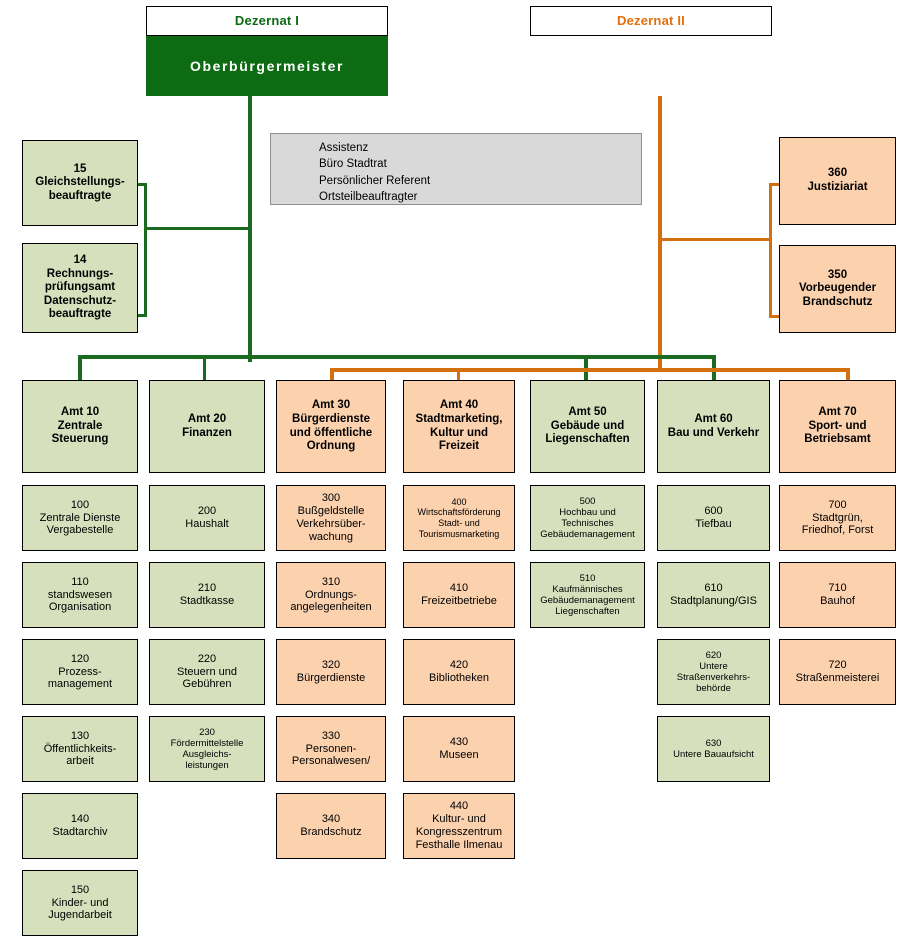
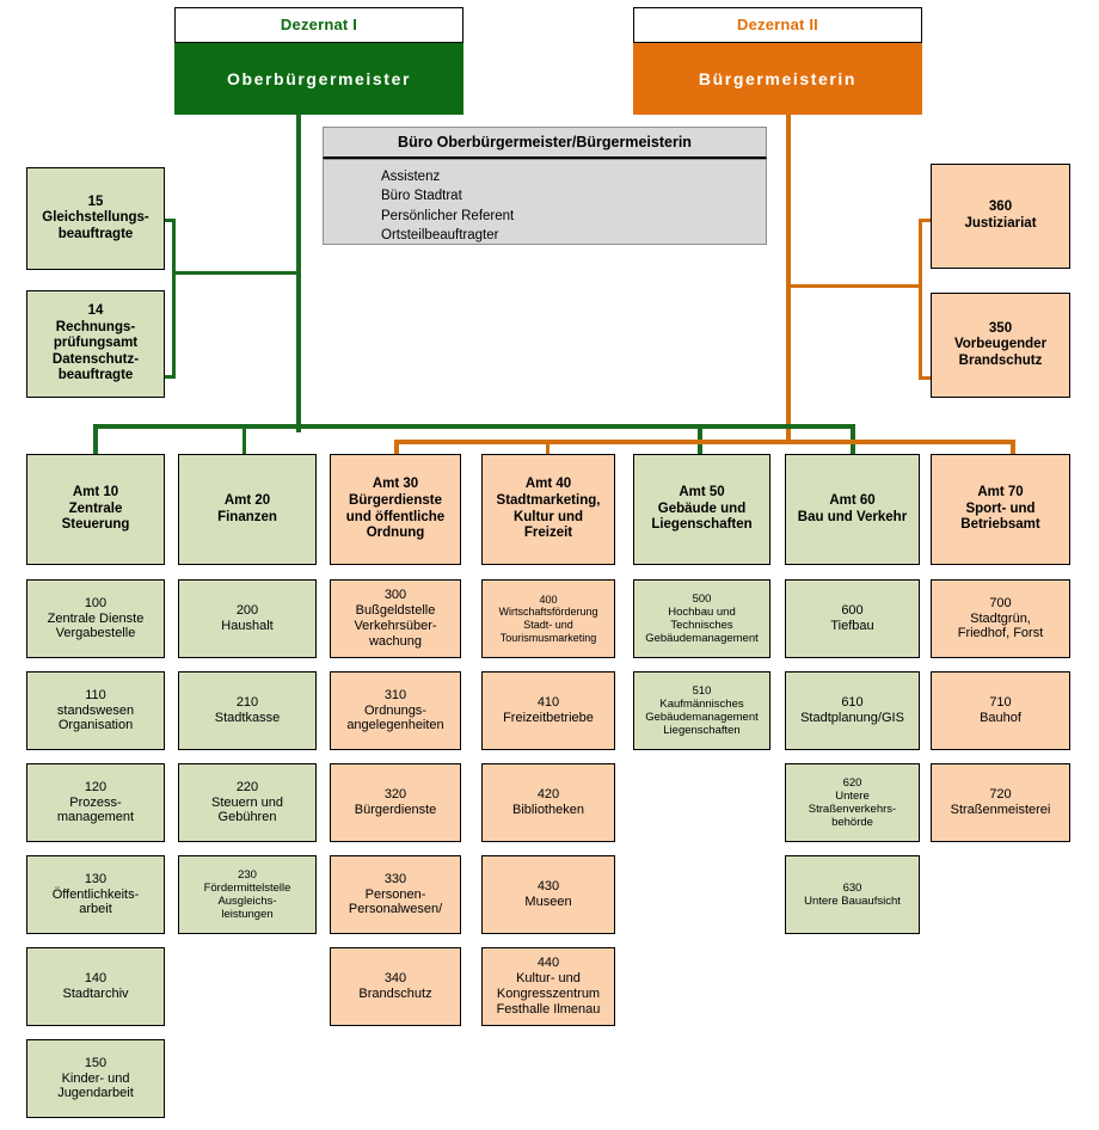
  Dezernat I
  Oberbürgermeister
  Dezernat II
+ Bürgermeisterin
+ Büro Oberbürgermeister/Bürgermeisterin
  Assistenz
  Büro Stadtrat
  Persönlicher Referent
  Ortsteilbeauftragter
  15
  Gleichstellungs-
  beauftragte
  14
  Rechnungs-
  prüfungsamt
  Datenschutz-
  beauftragte
  360
  Justiziariat
  350
  Vorbeugender
  Brandschutz
  Amt 10
  Zentrale
  Steuerung
  100
  Zentrale Dienste
  Vergabestelle
  110
  standswesen
  Organisation
  120
  Prozess-
  management
  130
  Öffentlichkeits-
  arbeit
  140
  Stadtarchiv
  150
  Kinder- und
  Jugendarbeit
  Amt 20
  Finanzen
  200
  Haushalt
  210
  Stadtkasse
  220
  Steuern und
  Gebühren
  230
  Fördermittelstelle
  Ausgleichs-
  leistungen
  Amt 30
  Bürgerdienste
  und öffentliche
  Ordnung
  300
  Bußgeldstelle
  Verkehrsüber-
  wachung
  310
  Ordnungs-
  angelegenheiten
  320
  Bürgerdienste
  330
  Personen-
  Personalwesen/
  340
  Brandschutz
  Amt 40
  Stadtmarketing,
  Kultur und
  Freizeit
  400
  Wirtschaftsförderung
  Stadt- und
  Tourismusmarketing
  410
  Freizeitbetriebe
  420
  Bibliotheken
  430
  Museen
  440
  Kultur- und
  Kongresszentrum
  Festhalle Ilmenau
  Amt 50
  Gebäude und
  Liegenschaften
  500
  Hochbau und
  Technisches
  Gebäudemanagement
  510
  Kaufmännisches
  Gebäudemanagement
  Liegenschaften
  Amt 60
  Bau und Verkehr
  600
  Tiefbau
  610
  Stadtplanung/GIS
  620
  Untere
  Straßenverkehrs-
  behörde
  630
  Untere Bauaufsicht
  Amt 70
  Sport- und
  Betriebsamt
  700
  Stadtgrün,
  Friedhof, Forst
  710
  Bauhof
  720
  Straßenmeisterei
